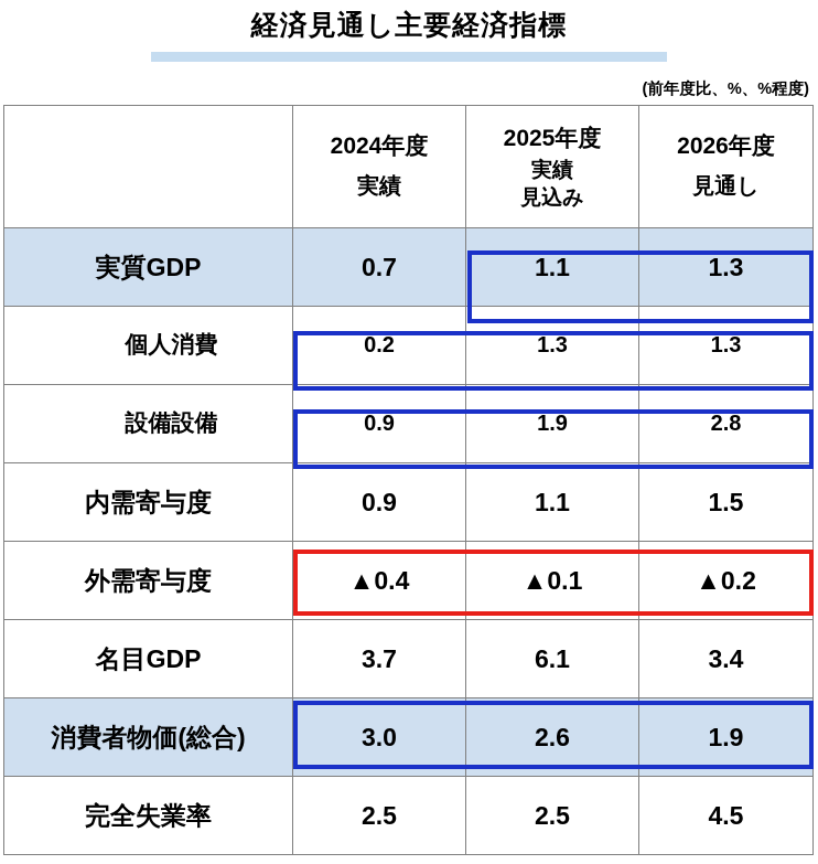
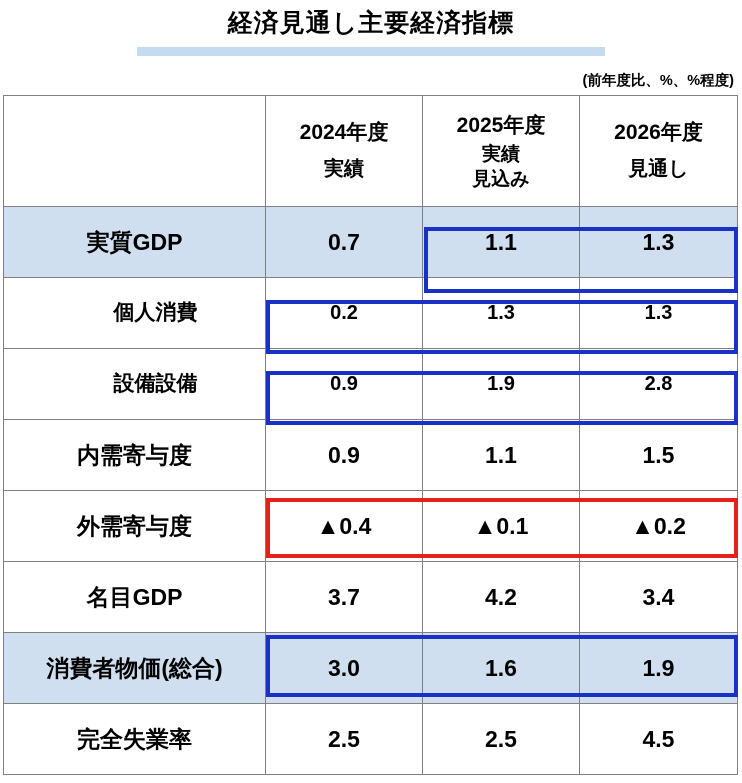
  経済見通し主要経済指標
  (前年度比、%、%程度)
  	2024年度 実績	2025年度 実績 見込み	2026年度 見通し
  実質GDP	0.7	1.1	1.3
  個人消費	0.2	1.3	1.3
  設備設備	0.9	1.9	2.8
  内需寄与度	0.9	1.1	1.5
  外需寄与度	▲0.4	▲0.1	▲0.2
- 名目GDP	3.7	6.1	3.4
+ 名目GDP	3.7	4.2	3.4
- 消費者物価(総合)	3.0	2.6	1.9
+ 消費者物価(総合)	3.0	1.6	1.9
  完全失業率	2.5	2.5	4.5
